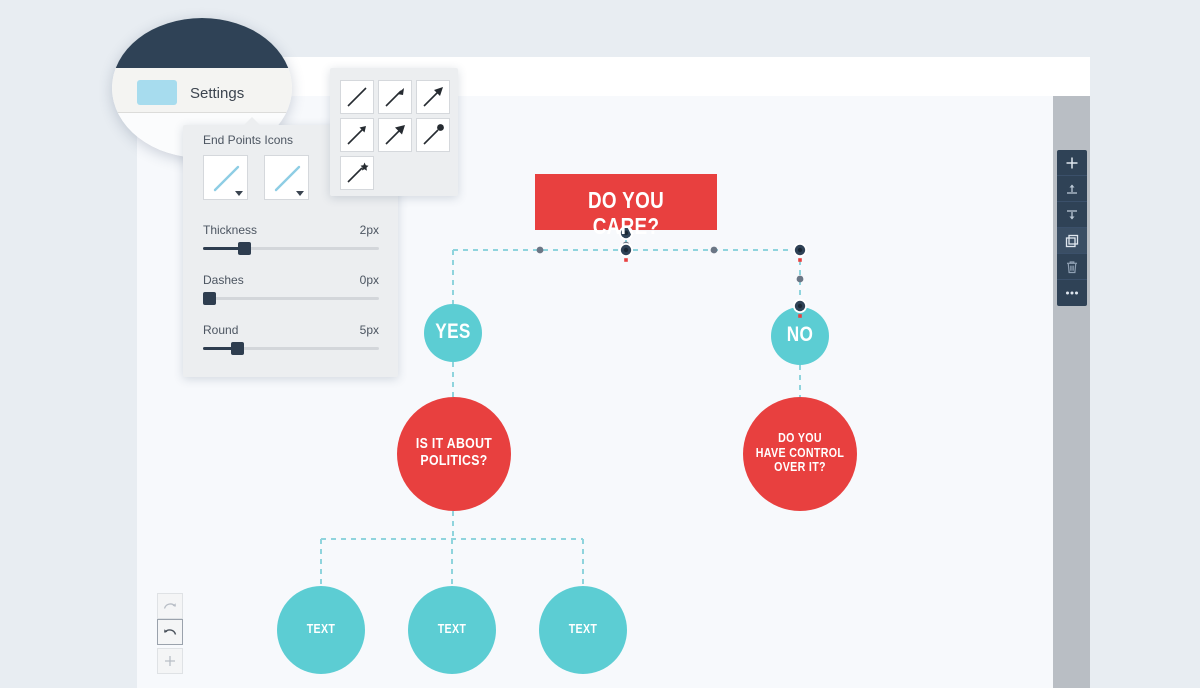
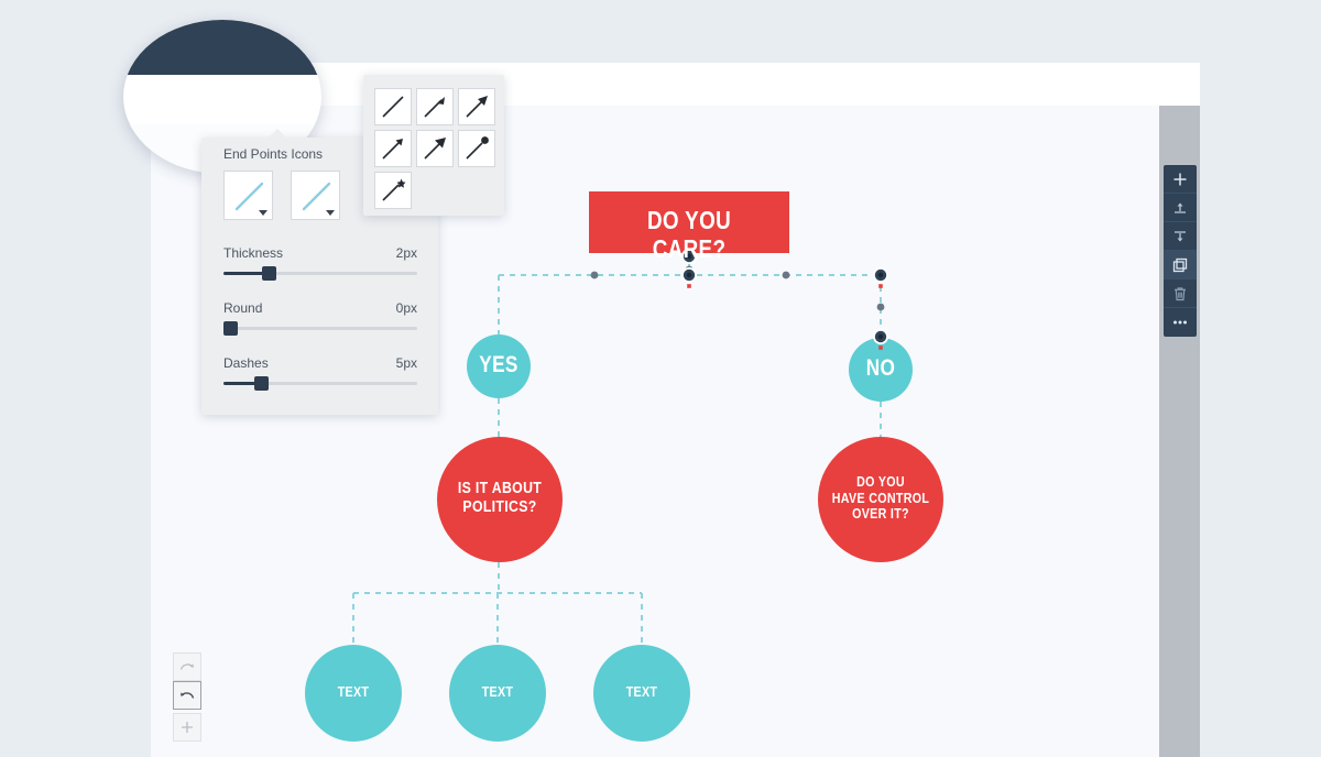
  DO YOU CARE?
  YES
  NO
  IS IT ABOUT
  POLITICS?
  DO YOU
  HAVE CONTROL
  OVER IT?
  TEXT
  TEXT
  TEXT
- Settings
  End Points Icons
  Thickness
  2px
- Dashes
+ Round
  0px
- Round
+ Dashes
  5px
